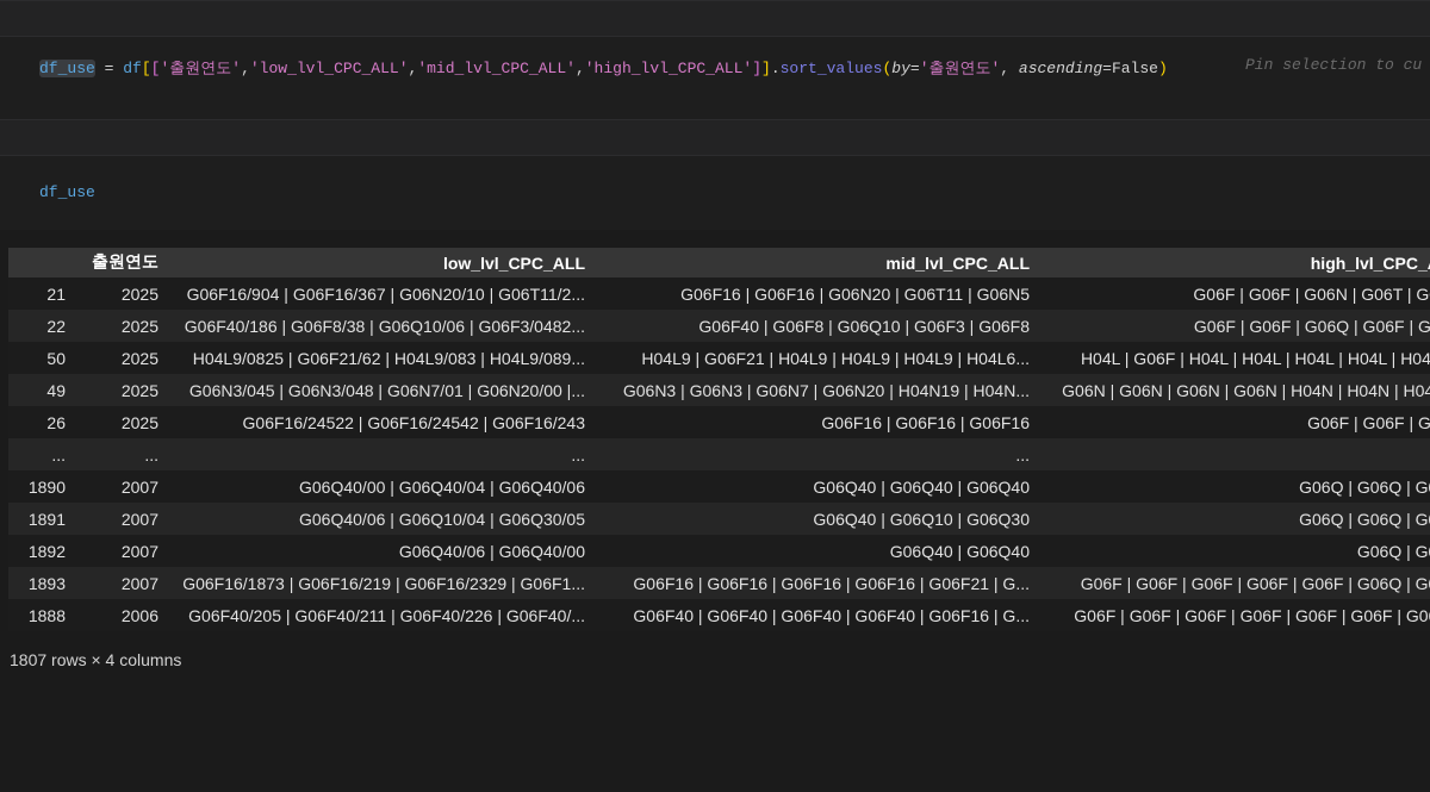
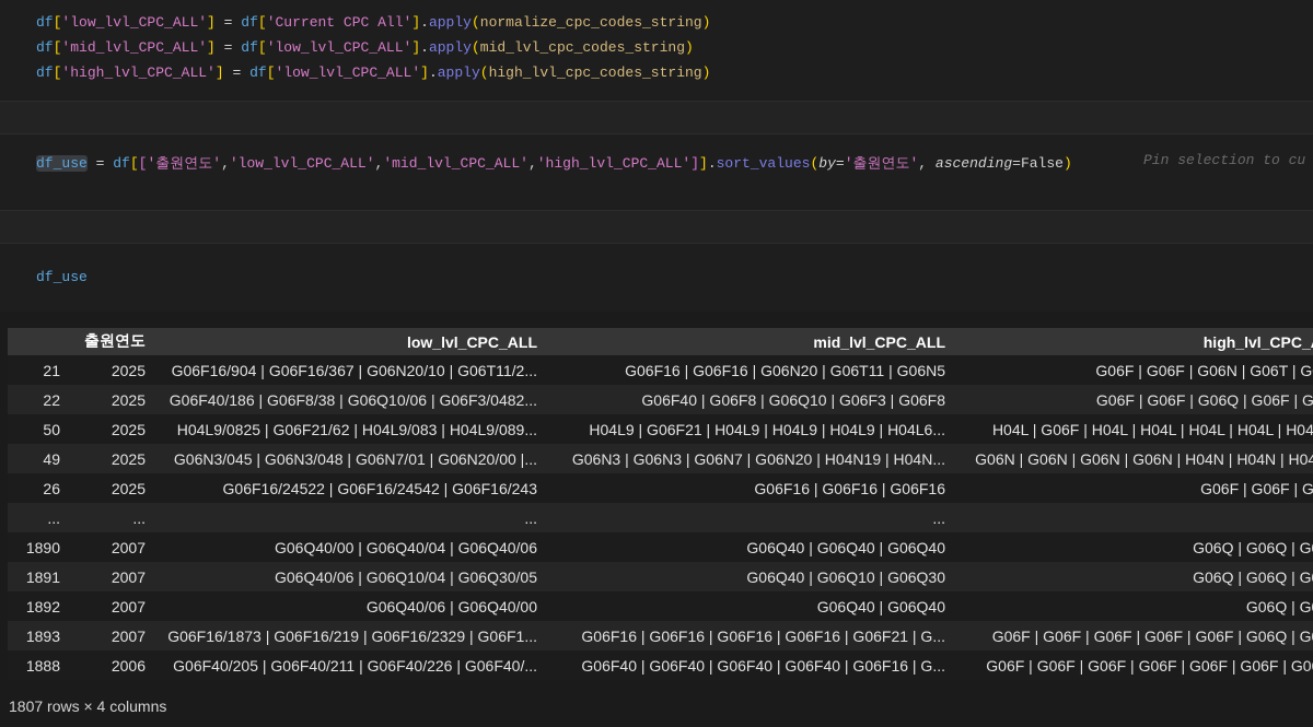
+ df['low_lvl_CPC_ALL'] = df['Current CPC All'].apply(normalize_cpc_codes_string)
+ df['mid_lvl_CPC_ALL'] = df['low_lvl_CPC_ALL'].apply(mid_lvl_cpc_codes_string)
+ df['high_lvl_CPC_ALL'] = df['low_lvl_CPC_ALL'].apply(high_lvl_cpc_codes_string)
  df_use = df[['출원연도','low_lvl_CPC_ALL','mid_lvl_CPC_ALL','high_lvl_CPC_ALL']].sort_values(by='출원연도', ascending=False)
  Pin selection to cu
  df_use
  	출원연도	low_lvl_CPC_ALL	mid_lvl_CPC_ALL	high_lvl_CPC_
  21	2025	G06F16/904 | G06F16/367 | G06N20/10 | G06T11/2...	G06F16 | G06F16 | G06N20 | G06T11 | G06N5	G06F | G06F | G06N | G06T | G
  22	2025	G06F40/186 | G06F8/38 | G06Q10/06 | G06F3/0482...	G06F40 | G06F8 | G06Q10 | G06F3 | G06F8	G06F | G06F | G06Q | G06F | G
  50	2025	H04L9/0825 | G06F21/62 | H04L9/083 | H04L9/089...	H04L9 | G06F21 | H04L9 | H04L9 | H04L9 | H04L6...	H04L | G06F | H04L | H04L | H04L | H04L | H04
  49	2025	G06N3/045 | G06N3/048 | G06N7/01 | G06N20/00 |...	G06N3 | G06N3 | G06N7 | G06N20 | H04N19 | H04N...	G06N | G06N | G06N | G06N | H04N | H04N | H04
  26	2025	G06F16/24522 | G06F16/24542 | G06F16/243	G06F16 | G06F16 | G06F16	G06F | G06F | G
  ...	...	...	...
  1890	2007	G06Q40/00 | G06Q40/04 | G06Q40/06	G06Q40 | G06Q40 | G06Q40	G06Q | G06Q | G
  1891	2007	G06Q40/06 | G06Q10/04 | G06Q30/05	G06Q40 | G06Q10 | G06Q30	G06Q | G06Q | G
  1892	2007	G06Q40/06 | G06Q40/00	G06Q40 | G06Q40	G06Q | G
  1893	2007	G06F16/1873 | G06F16/219 | G06F16/2329 | G06F1...	G06F16 | G06F16 | G06F16 | G06F16 | G06F21 | G...	G06F | G06F | G06F | G06F | G06F | G06Q | G
  1888	2006	G06F40/205 | G06F40/211 | G06F40/226 | G06F40/...	G06F40 | G06F40 | G06F40 | G06F40 | G06F16 | G...	G06F | G06F | G06F | G06F | G06F | G06F | G0
  1807 rows × 4 columns
